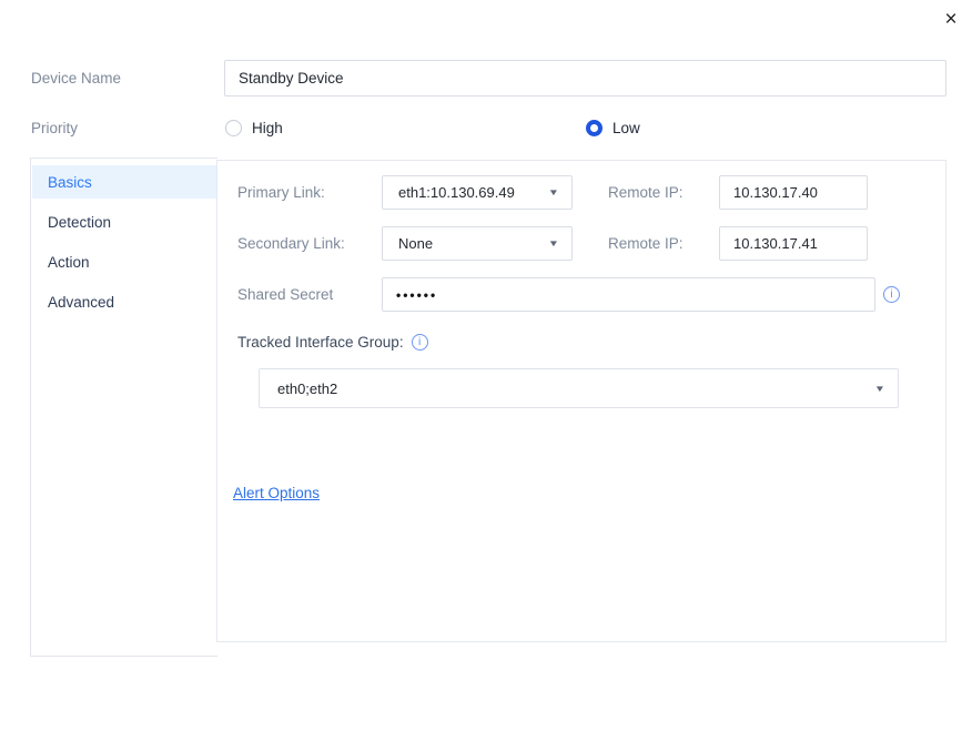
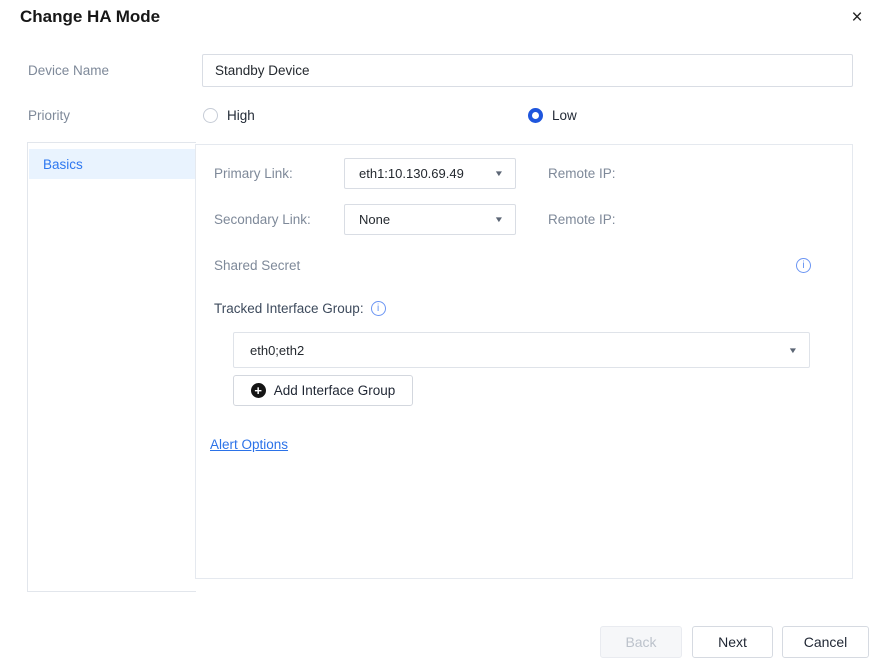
+ Change HA Mode
  ×
  Device Name
  Standby Device
  Priority
  High
  Low
  Basics
- Detection
- Action
- Advanced
  Primary Link:
  eth1:10.130.69.49
  ▼
  Remote IP:
- 10.130.17.40
  Secondary Link:
  None
  ▼
  Remote IP:
- 10.130.17.41
  Shared Secret
- ••••••
  i
  Tracked Interface Group:
  i
  eth0;eth2
  ▼
+ +
+ Add Interface Group
  Alert Options
+ Back
+ Next
+ Cancel
